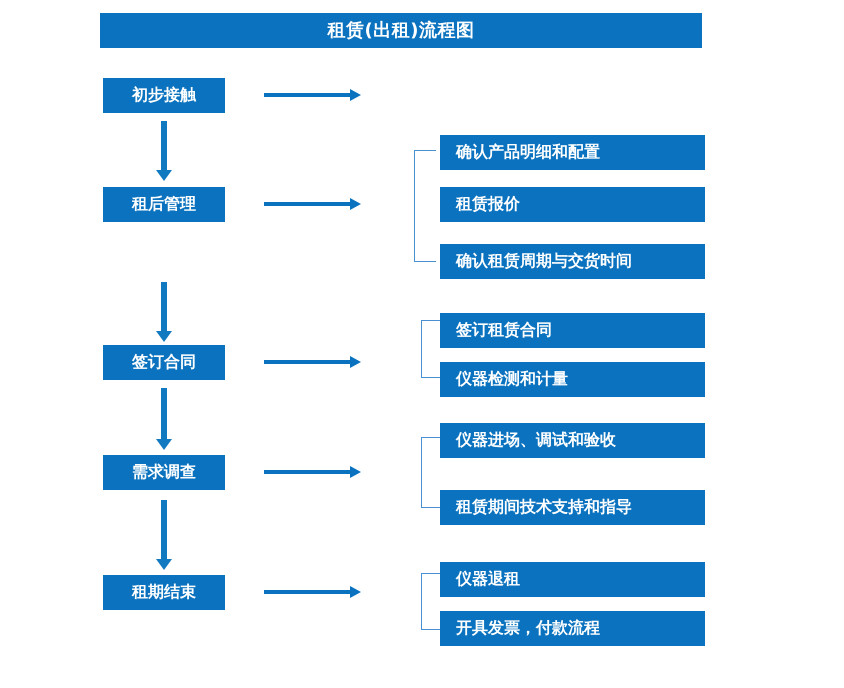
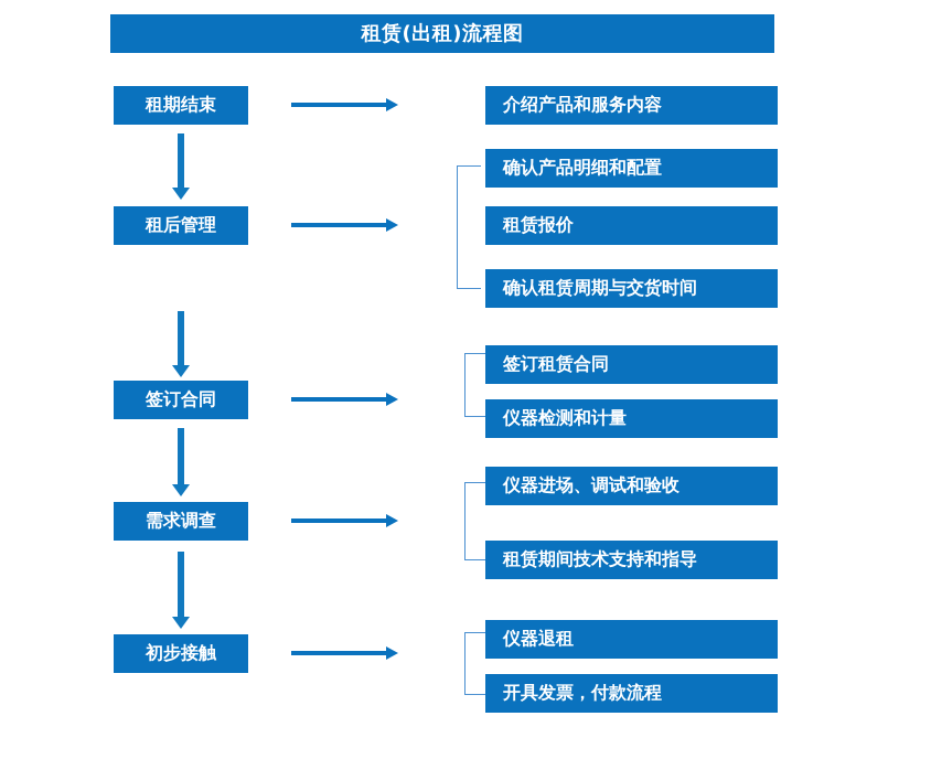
  租赁(出租)流程图
- 初步接触
+ 租期结束
  租后管理
  签订合同
  需求调查
- 租期结束
+ 初步接触
+ 介绍产品和服务内容
  确认产品明细和配置
  租赁报价
  确认租赁周期与交货时间
  签订租赁合同
  仪器检测和计量
  仪器进场、调试和验收
  租赁期间技术支持和指导
  仪器退租
  开具发票，付款流程
